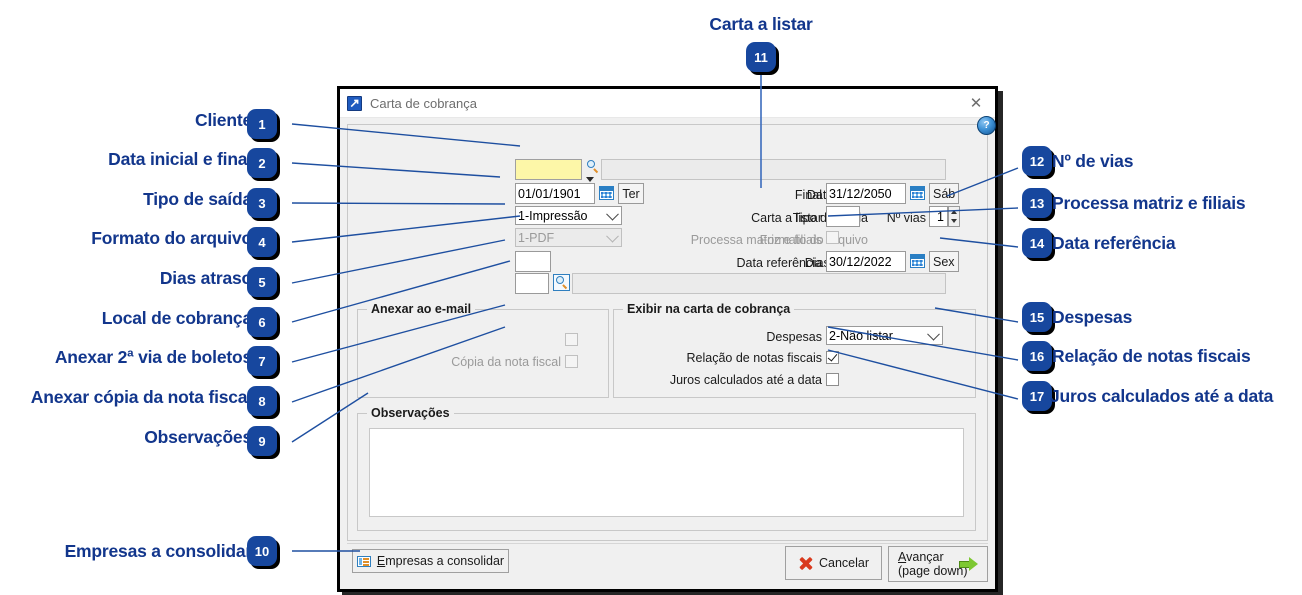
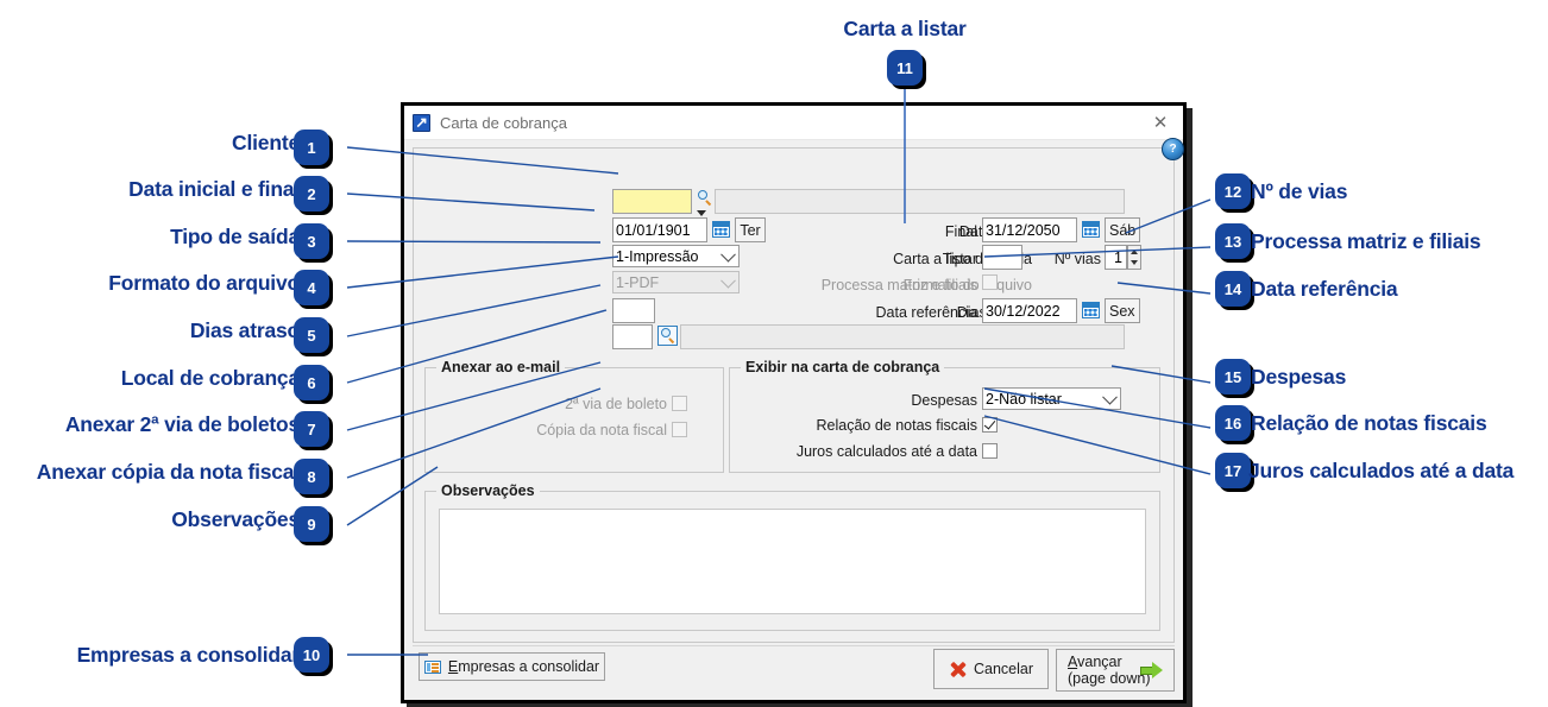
  Carta de cobrança
  ✕
  ?
  01/01/1901
  Ter
  Final
  31/12/2050
  1-Impressão
  Carta a listar
  Nº vias
  1
  Formato doquivo
  1-PDF
  Processa matriz e filiais
  Data referência
  30/12/2022
  Sex
  Anexar ao e-mail
+ 2ª via de boleto
  Cópia da nota fiscal
  Exibir na carta de cobrança
  Despesas
  2-Não liar
  Relação de notas fiscais
  Juros calculados até a data
  Observações
  Empresas a consolidar
  Cancelar
  Avançar
  (page down)
  Client
  1
  Data inicial e fina
  2
  Tipo de saíd
  3
  Formato do arquiv
  4
  Dias atras
  5
  Local de cobranç
  6
  Anexar 2ª via de boleto
  7
  Anexar cópia da nota fisca
  8
  Observaçõe
  9
  Empresas a consolida
  10
  Carta a listar
  11
  12
  Nº de vias
  13
  Processa matriz e filiais
  14
  Data referência
  15
  Despesas
  16
  Relação de notas fiscais
  17
  Juros calculados até a data
